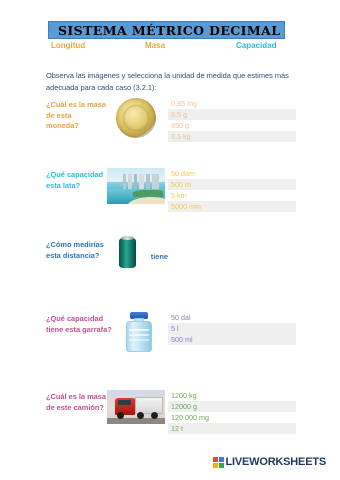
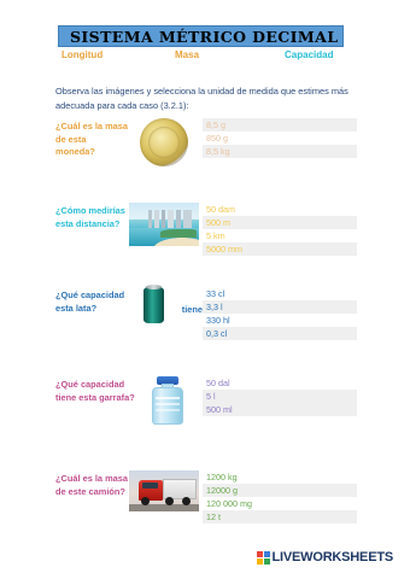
  SISTEMA MÉTRICO DECIMAL
  Longitud
  Masa
  Capacidad
  Observa las imágenes y selecciona la unidad de medida que estimes más adecuada para cada caso (3.2.1):
  ¿Cuál es la masa de esta moneda?
- 0,85 mg
  8,5 g
  850 g
  8,5 kg
- ¿Qué capacidad esta lata?
+ ¿Cómo medirías esta distancia?
  50 dam
  500 m
  5 km
  5000 mm
- ¿Cómo medirías esta distancia?
+ ¿Qué capacidad esta lata?
  tiene
+ 33 cl
+ 3,3 l
+ 330 hl
+ 0,3 cl
  ¿Qué capacidad tiene esta garrafa?
  50 dal
  5 l
  500 ml
  ¿Cuál es la masa de este camión?
  1200 kg
  12000 g
  120 000 mg
  12 t
  LIVEWORKSHEETS
